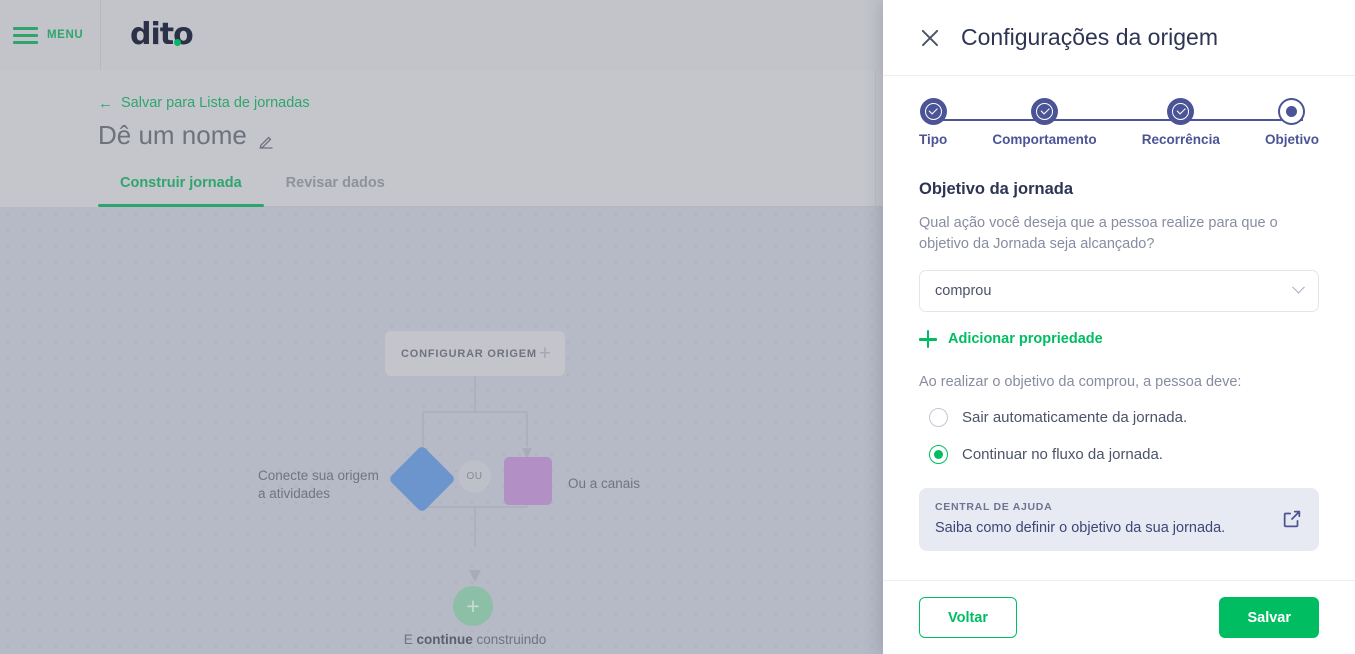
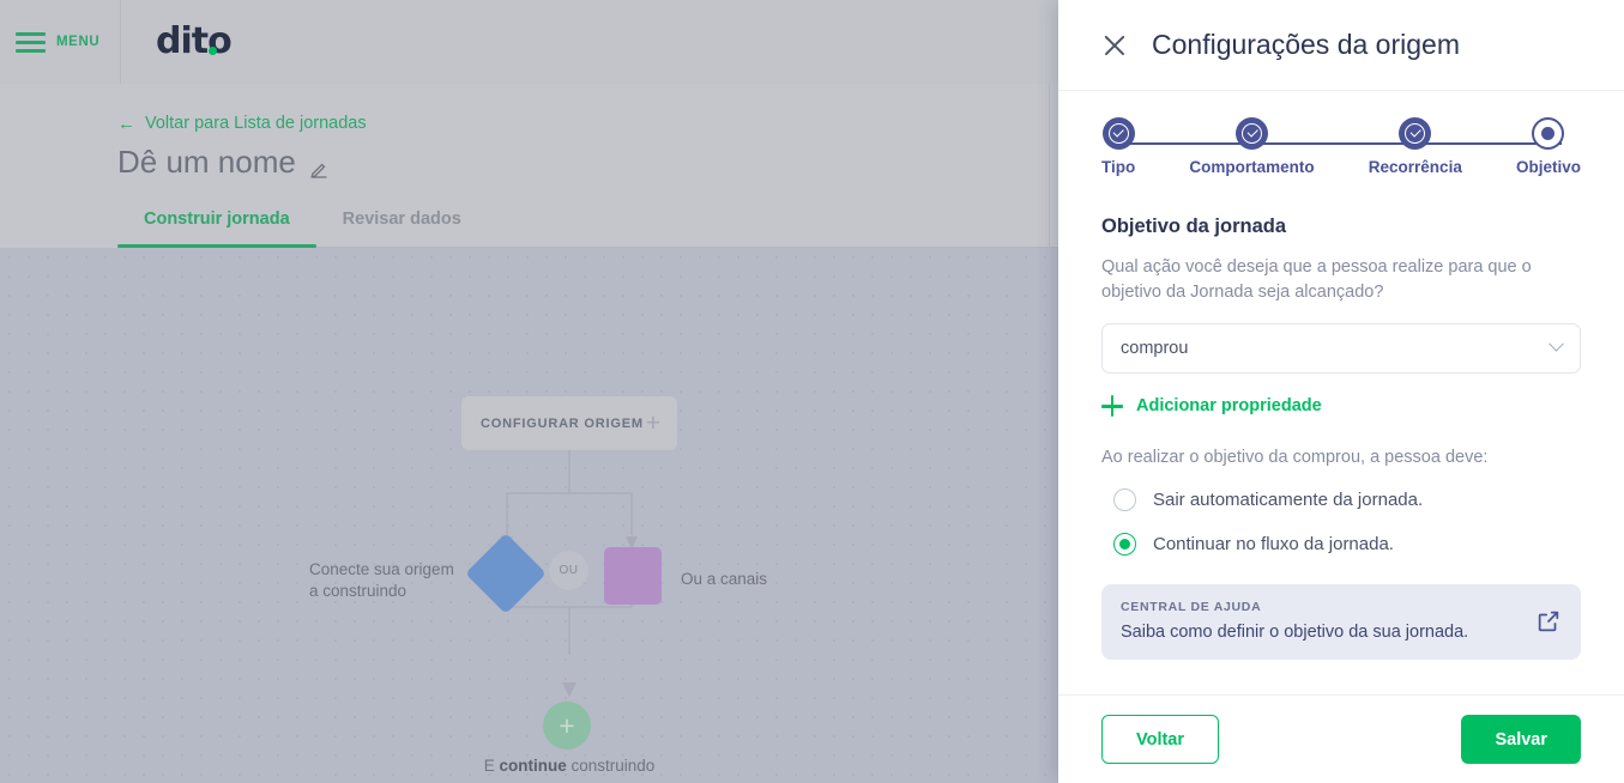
  MENU
  dito
  ←
- Salvar para Lista de jornadas
+ Voltar para Lista de jornadas
  Dê um nome
  Construir jornada
  Revisar dados
  CONFIGURAR ORIGEM
  +
  OU
- Conecte sua origem a atividades
+ Conecte sua origem a construindo
  Ou a canais
  +
  E continue construindo
  Configurações da origem
  Tipo
  Comportamento
  Recorrência
  Objetivo
  Objetivo da jornada
  Qual ação você deseja que a pessoa realize para que o objetivo da Jornada seja alcançado?
  comprou
  Adicionar propriedade
  Ao realizar o objetivo da comprou, a pessoa deve:
  Sair automaticamente da jornada.
  Continuar no fluxo da jornada.
  CENTRAL DE AJUDA
  Saiba como definir o objetivo da sua jornada.
  Voltar
  Salvar
